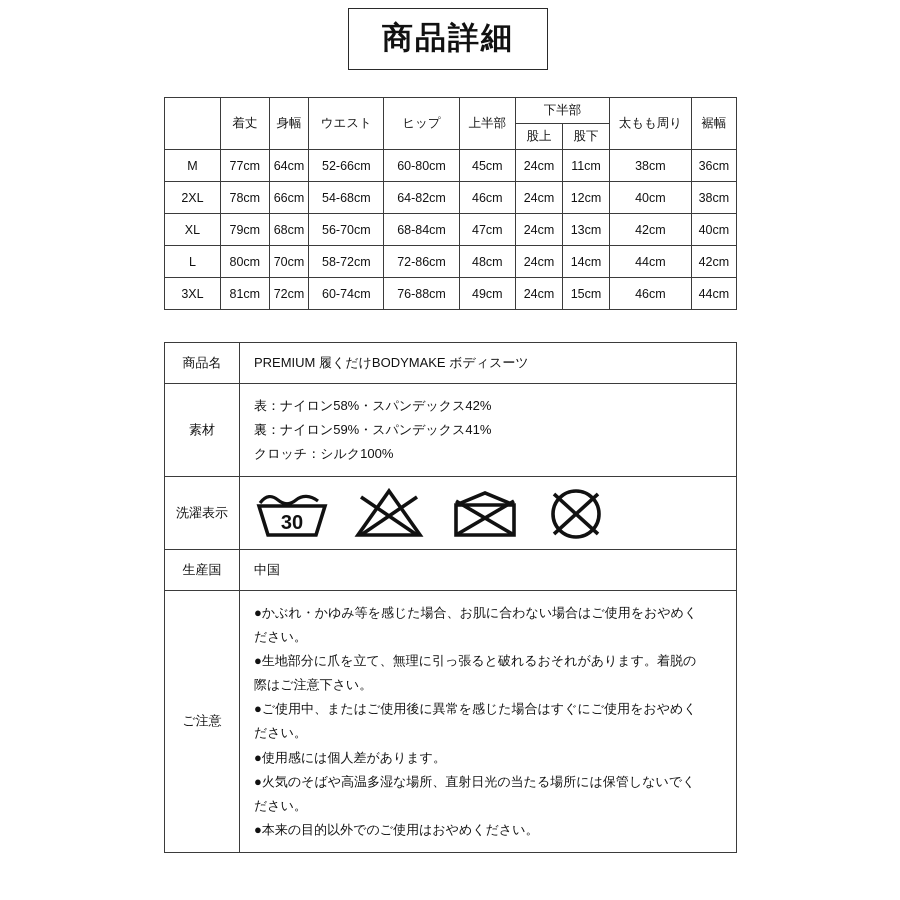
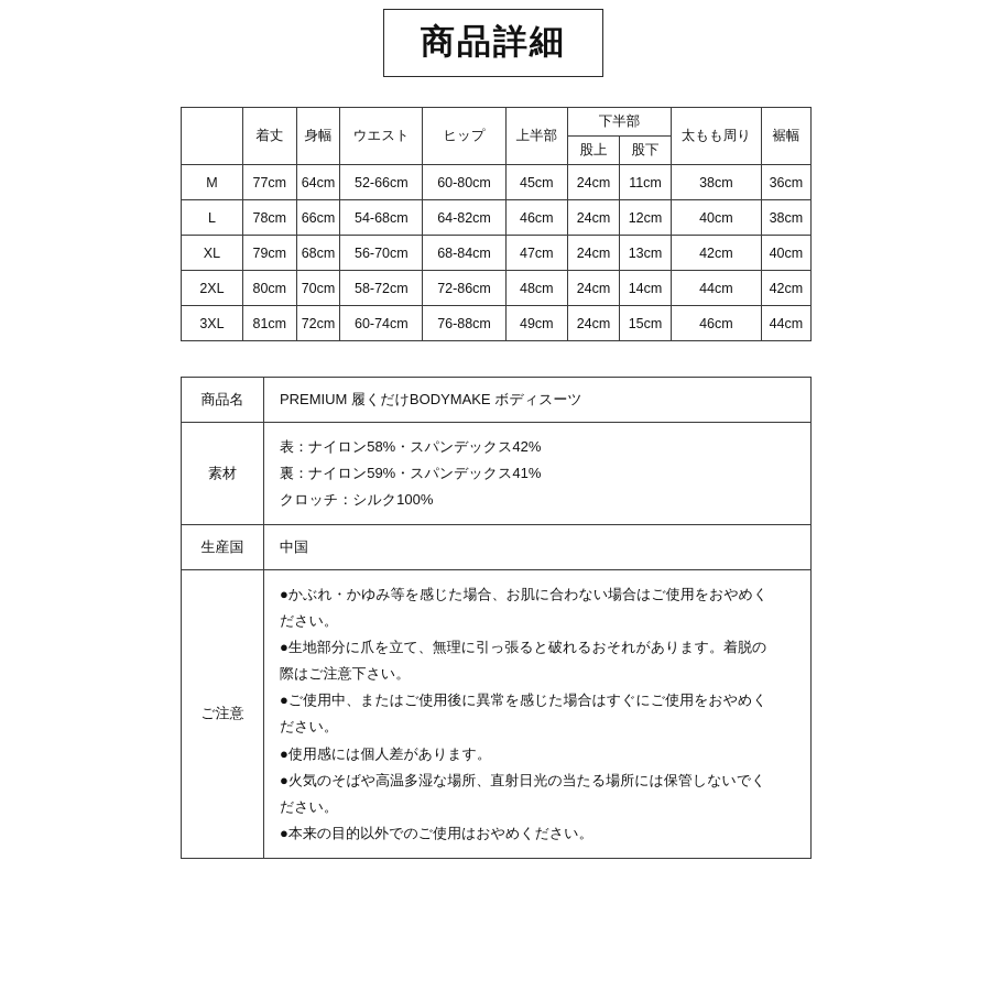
  商品詳細
  	着丈	身幅	ウエスト	ヒップ	上半部	下半部	太もも周り	裾幅
  股上	股下
  M	77cm	64cm	52-66cm	60-80cm	45cm	24cm	11cm	38cm	36cm
- 2XL	78cm	66cm	54-68cm	64-82cm	46cm	24cm	12cm	40cm	38cm
+ L	78cm	66cm	54-68cm	64-82cm	46cm	24cm	12cm	40cm	38cm
  XL	79cm	68cm	56-70cm	68-84cm	47cm	24cm	13cm	42cm	40cm
- L	80cm	70cm	58-72cm	72-86cm	48cm	24cm	14cm	44cm	42cm
+ 2XL	80cm	70cm	58-72cm	72-86cm	48cm	24cm	14cm	44cm	42cm
  3XL	81cm	72cm	60-74cm	76-88cm	49cm	24cm	15cm	46cm	44cm
  商品名	PREMIUM 履くだけBODYMAKE ボディスーツ
  素材	表：ナイロン58%・スパンデックス42% 裏：ナイロン59%・スパンデックス41% クロッチ：シルク100%
- 洗濯表示	30
  生産国	中国
  ご注意	●かぶれ・かゆみ等を感じた場合、お肌に合わない場合はご使用をおやめく ださい。 ●生地部分に爪を立て、無理に引っ張ると破れるおそれがあります。着脱の 際はご注意下さい。 ●ご使用中、またはご使用後に異常を感じた場合はすぐにご使用をおやめく ださい。 ●使用感には個人差があります。 ●火気のそばや高温多湿な場所、直射日光の当たる場所には保管しないでく ださい。 ●本来の目的以外でのご使用はおやめください。
